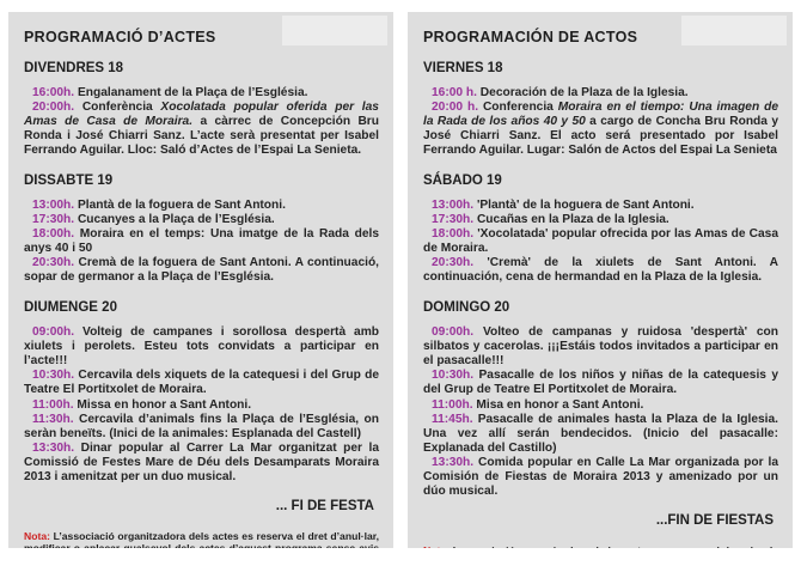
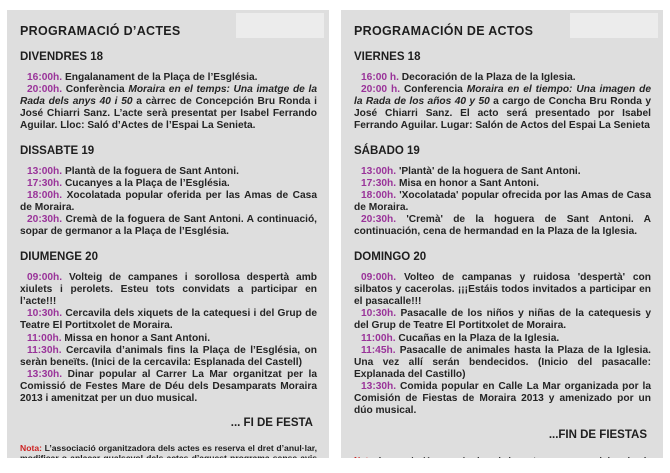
  PROGRAMACIÓ D’ACTES
  DIVENDRES 18
  16:00h. Engalanament de la Plaça de l’Església.
- 20:00h. Conferència Xocolatada popular oferida per las Amas de Casa de Moraira. a càrrec de Concepción Bru Ronda i José Chiarri Sanz. L’acte serà presentat per Isabel Ferrando Aguilar. Lloc: Saló d’Actes de l’Espai La Senieta.
+ 20:00h. Conferència Moraira en el temps: Una imatge de la Rada dels anys 40 i 50 a càrrec de Concepción Bru Ronda i José Chiarri Sanz. L’acte serà presentat per Isabel Ferrando Aguilar. Lloc: Saló d’Actes de l’Espai La Senieta.
  DISSABTE 19
  13:00h. Plantà de la foguera de Sant Antoni.
  17:30h. Cucanyes a la Plaça de l’Església.
- 18:00h. Moraira en el temps: Una imatge de la Rada dels anys 40 i 50
+ 18:00h. Xocolatada popular oferida per las Amas de Casa de Moraira.
  20:30h. Cremà de la foguera de Sant Antoni. A continuació, sopar de germanor a la Plaça de l’Església.
  DIUMENGE 20
  09:00h. Volteig de campanes i sorollosa despertà amb xiulets i perolets. Esteu tots convidats a participar en l’acte!!!
  10:30h. Cercavila dels xiquets de la catequesi i del Grup de Teatre El Portitxolet de Moraira.
  11:00h. Missa en honor a Sant Antoni.
- 11:30h. Cercavila d’animals fins la Plaça de l’Església, on seràn beneïts. (Inici de la animales: Esplanada del Castell)
+ 11:30h. Cercavila d’animals fins la Plaça de l’Església, on seràn beneïts. (Inici de la cercavila: Esplanada del Castell)
  13:30h. Dinar popular al Carrer La Mar organitzat per la Comissió de Festes Mare de Déu dels Desamparats Moraira 2013 i amenitzat per un duo musical.
  ... FI DE FESTA
  PROGRAMACIÓN DE ACTOS
  VIERNES 18
  16:00 h. Decoración de la Plaza de la Iglesia.
  20:00 h. Conferencia Moraira en el tiempo: Una imagen de la Rada de los años 40 y 50 a cargo de Concha Bru Ronda y José Chiarri Sanz. El acto será presentado por Isabel Ferrando Aguilar. Lugar: Salón de Actos del Espai La Senieta
  SÁBADO 19
  13:00h. 'Plantà' de la hoguera de Sant Antoni.
- 17:30h. Cucañas en la Plaza de la Iglesia.
+ 17:30h. Misa en honor a Sant Antoni.
  18:00h. 'Xocolatada' popular ofrecida por las Amas de Casa de Moraira.
- 20:30h. 'Cremà' de la xiulets de Sant Antoni. A continuación, cena de hermandad en la Plaza de la Iglesia.
+ 20:30h. 'Cremà' de la hoguera de Sant Antoni. A continuación, cena de hermandad en la Plaza de la Iglesia.
  DOMINGO 20
  09:00h. Volteo de campanas y ruidosa 'despertà' con silbatos y cacerolas. ¡¡¡Estáis todos invitados a participar en el pasacalle!!!
  10:30h. Pasacalle de los niños y niñas de la catequesis y del Grup de Teatre El Portitxolet de Moraira.
- 11:00h. Misa en honor a Sant Antoni.
+ 11:00h. Cucañas en la Plaza de la Iglesia.
  11:45h. Pasacalle de animales hasta la Plaza de la Iglesia. Una vez allí serán bendecidos. (Inicio del pasacalle: Explanada del Castillo)
  13:30h. Comida popular en Calle La Mar organizada por la Comisión de Fiestas de Moraira 2013 y amenizado por un dúo musical.
  ...FIN DE FIESTAS
